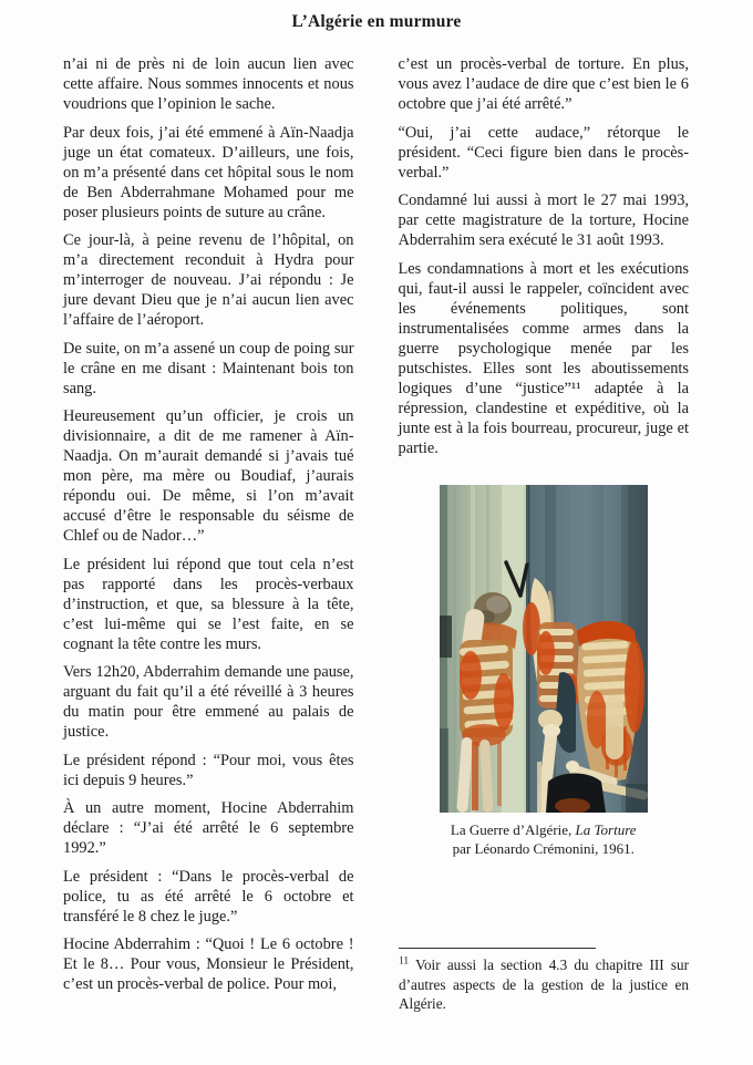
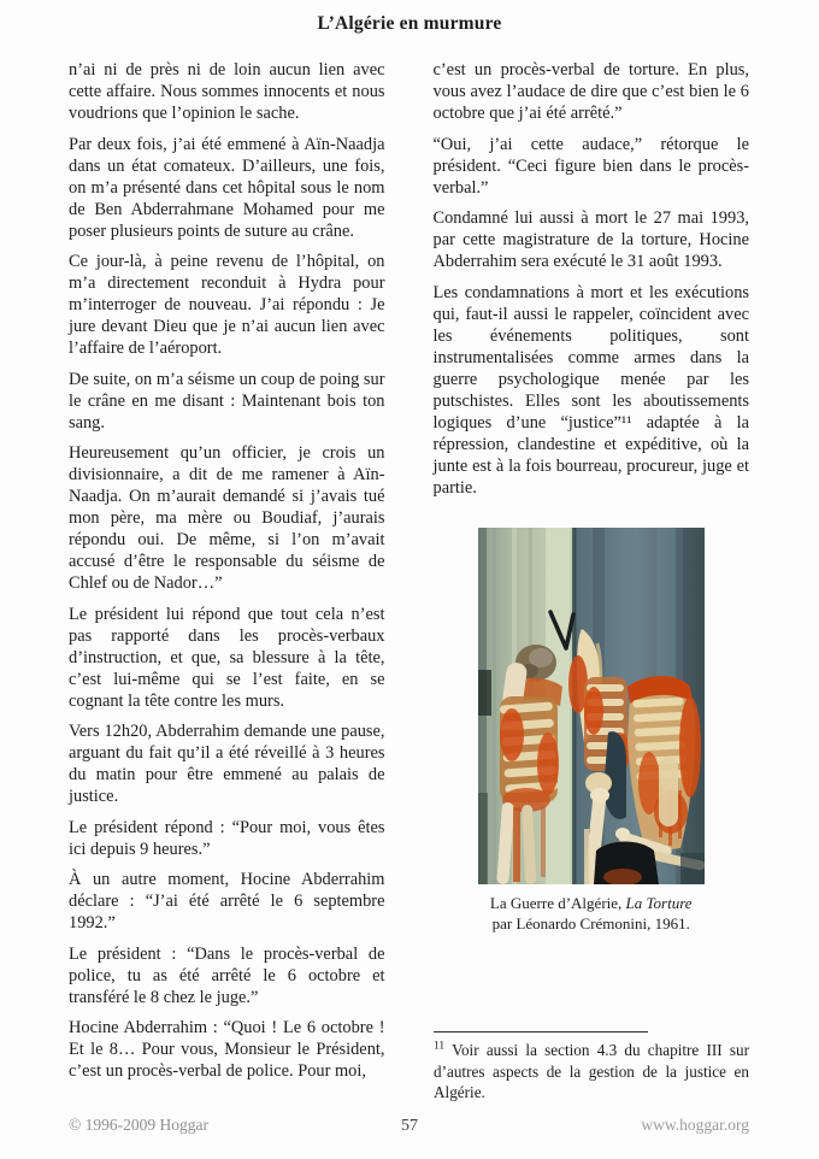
  L’Algérie en murmure
  n’ai ni de près ni de loin aucun lien avec cette affaire. Nous sommes innocents et nous voudrions que l’opinion le sache.
- Par deux fois, j’ai été emmené à Aïn-Naadja juge un état comateux. D’ailleurs, une fois, on m’a présenté dans cet hôpital sous le nom de Ben Abderrahmane Mohamed pour me poser plusieurs points de suture au crâne.
+ Par deux fois, j’ai été emmené à Aïn-Naadja dans un état comateux. D’ailleurs, une fois, on m’a présenté dans cet hôpital sous le nom de Ben Abderrahmane Mohamed pour me poser plusieurs points de suture au crâne.
  Ce jour-là, à peine revenu de l’hôpital, on m’a directement reconduit à Hydra pour m’interroger de nouveau. J’ai répondu : Je jure devant Dieu que je n’ai aucun lien avec l’affaire de l’aéroport.
- De suite, on m’a assené un coup de poing sur le crâne en me disant : Maintenant bois ton sang.
+ De suite, on m’a séisme un coup de poing sur le crâne en me disant : Maintenant bois ton sang.
  Heureusement qu’un officier, je crois un divisionnaire, a dit de me ramener à Aïn-Naadja. On m’aurait demandé si j’avais tué mon père, ma mère ou Boudiaf, j’aurais répondu oui. De même, si l’on m’avait accusé d’être le responsable du séisme de Chlef ou de Nador…”
  Le président lui répond que tout cela n’est pas rapporté dans les procès-verbaux d’instruction, et que, sa blessure à la tête, c’est lui-même qui se l’est faite, en se cognant la tête contre les murs.
  Vers 12h20, Abderrahim demande une pause, arguant du fait qu’il a été réveillé à 3 heures du matin pour être emmené au palais de justice.
  Le président répond : “Pour moi, vous êtes ici depuis 9 heures.”
  À un autre moment, Hocine Abderrahim déclare : “J’ai été arrêté le 6 septembre 1992.”
  Le président : “Dans le procès-verbal de police, tu as été arrêté le 6 octobre et transféré le 8 chez le juge.”
  Hocine Abderrahim : “Quoi ! Le 6 octobre ! Et le 8… Pour vous, Monsieur le Président, c’est un procès-verbal de police. Pour moi,
  c’est un procès-verbal de torture. En plus, vous avez l’audace de dire que c’est bien le 6 octobre que j’ai été arrêté.”
  “Oui, j’ai cette audace,” rétorque le président. “Ceci figure bien dans le procès-verbal.”
  Condamné lui aussi à mort le 27 mai 1993, par cette magistrature de la torture, Hocine Abderrahim sera exécuté le 31 août 1993.
  Les condamnations à mort et les exécutions qui, faut-il aussi le rappeler, coïncident avec les événements politiques, sont instrumentalisées comme armes dans la guerre psychologique menée par les putschistes. Elles sont les aboutissements logiques d’une “justice”¹¹ adaptée à la répression, clandestine et expéditive, où la junte est à la fois bourreau, procureur, juge et partie.
  La Guerre d’Algérie, La Torture
  par Léonardo Crémonini, 1961.
  11 Voir aussi la section 4.3 du chapitre III sur d’autres aspects de la gestion de la justice en Algérie.
+ © 1996-2009 Hoggar
+ 57
+ www.hoggar.org
